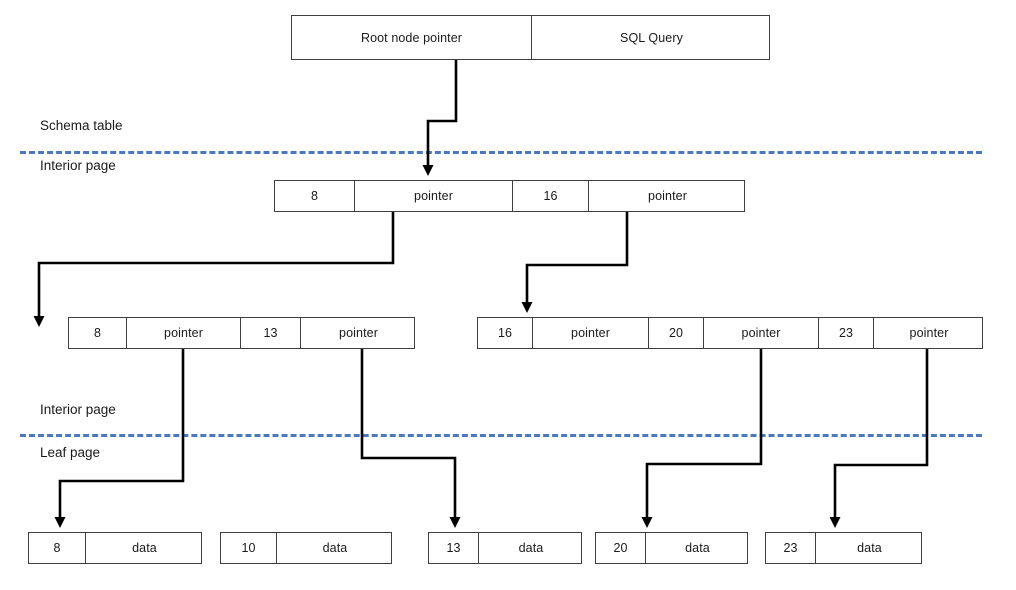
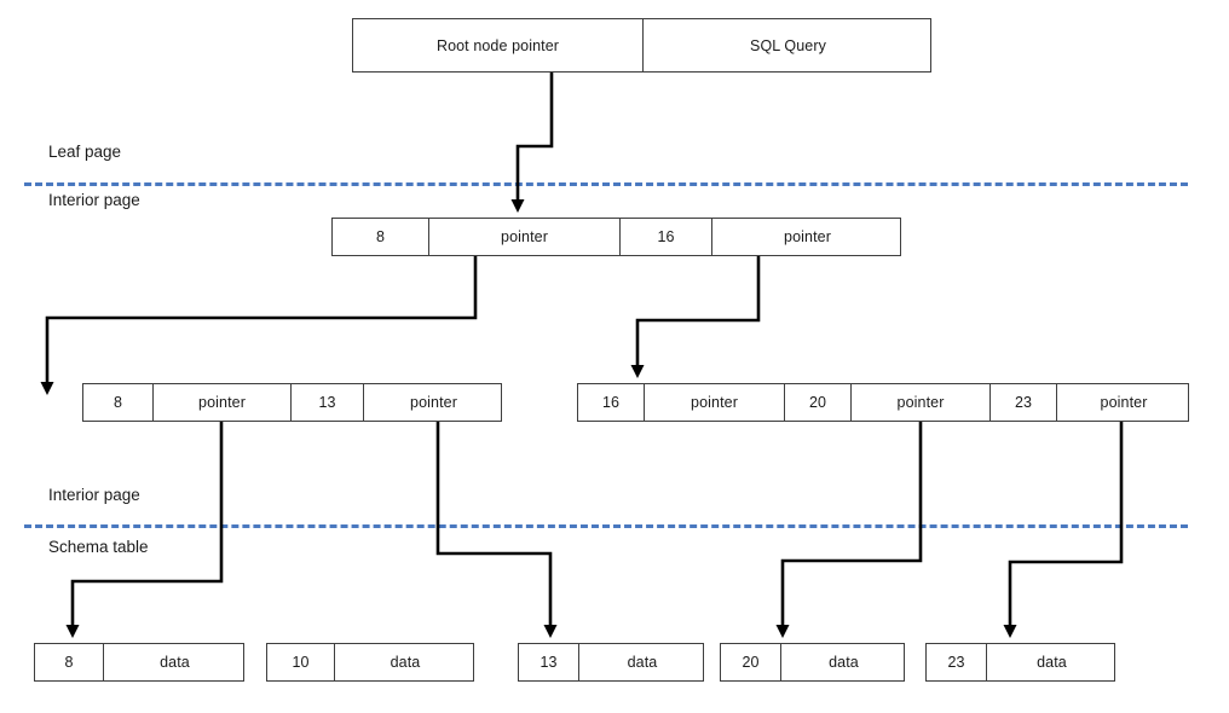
- Schema table
+ Leaf page
  Interior page
  Interior page
- Leaf page
+ Schema table
  Root node pointer
  SQL Query
  8
  pointer
  16
  pointer
  8
  pointer
  13
  pointer
  16
  pointer
  20
  pointer
  23
  pointer
  8
  data
  10
  data
  13
  data
  20
  data
  23
  data
